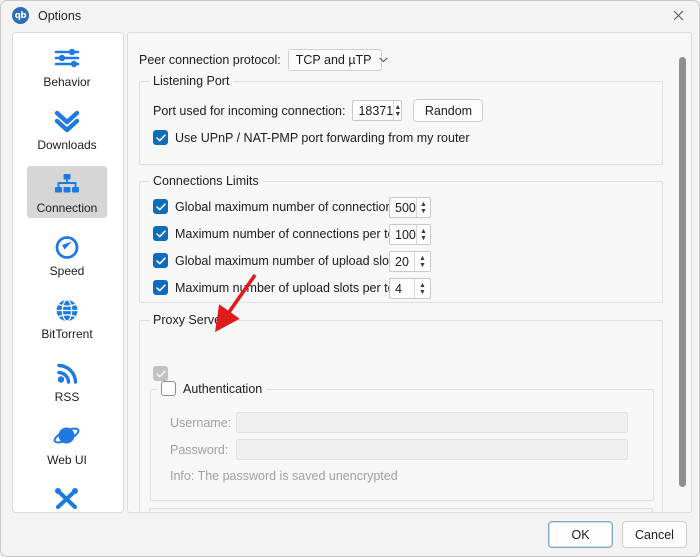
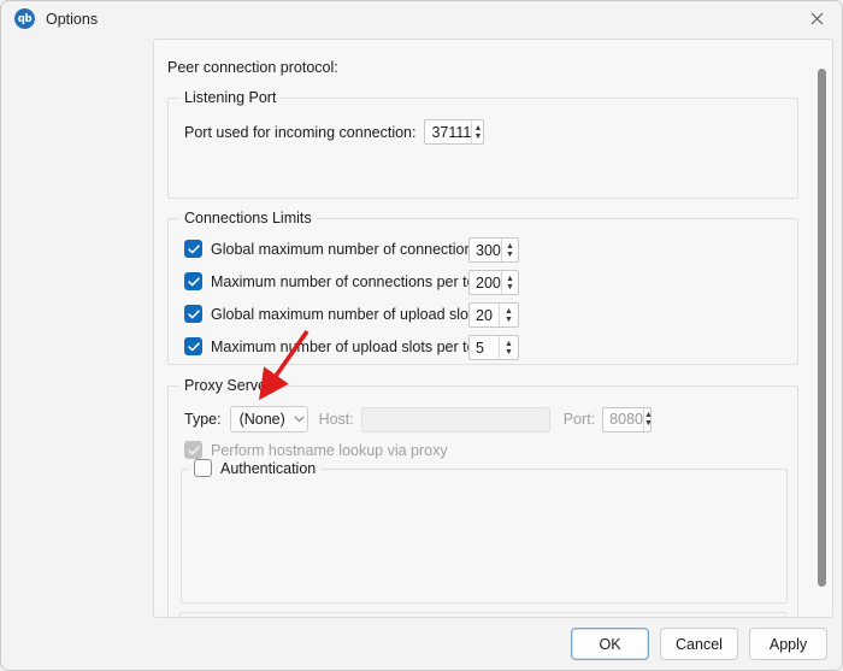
  qb
  Options
- Behavior
- Downloads
- Connection
- Speed
- BitTorrent
- RSS
- Web UI
  Peer connection protocol:
- TCP and µTP
  Listening Port
  Port used for incoming connection:
- 18371
+ 37111
- Random
- Use UPnP / NAT-PMP port forwarding from my router
  Connections Limits
  Global maximum number of connectio
- 500
+ 300
  Maximum number of connections per t
- 100
+ 200
  Global maximum number of upload slo
  20
  Maximum number of upload slots per t
- 4
+ 5
  Proxy Server
+ Type:
+ (None)
+ Host:
+ Port:
+ 8080
+ Perform hostname lookup via proxy
  Authentication
- Username:
- Password:
- Info: The password is saved unencrypted
  OK
  Cancel
+ Apply
